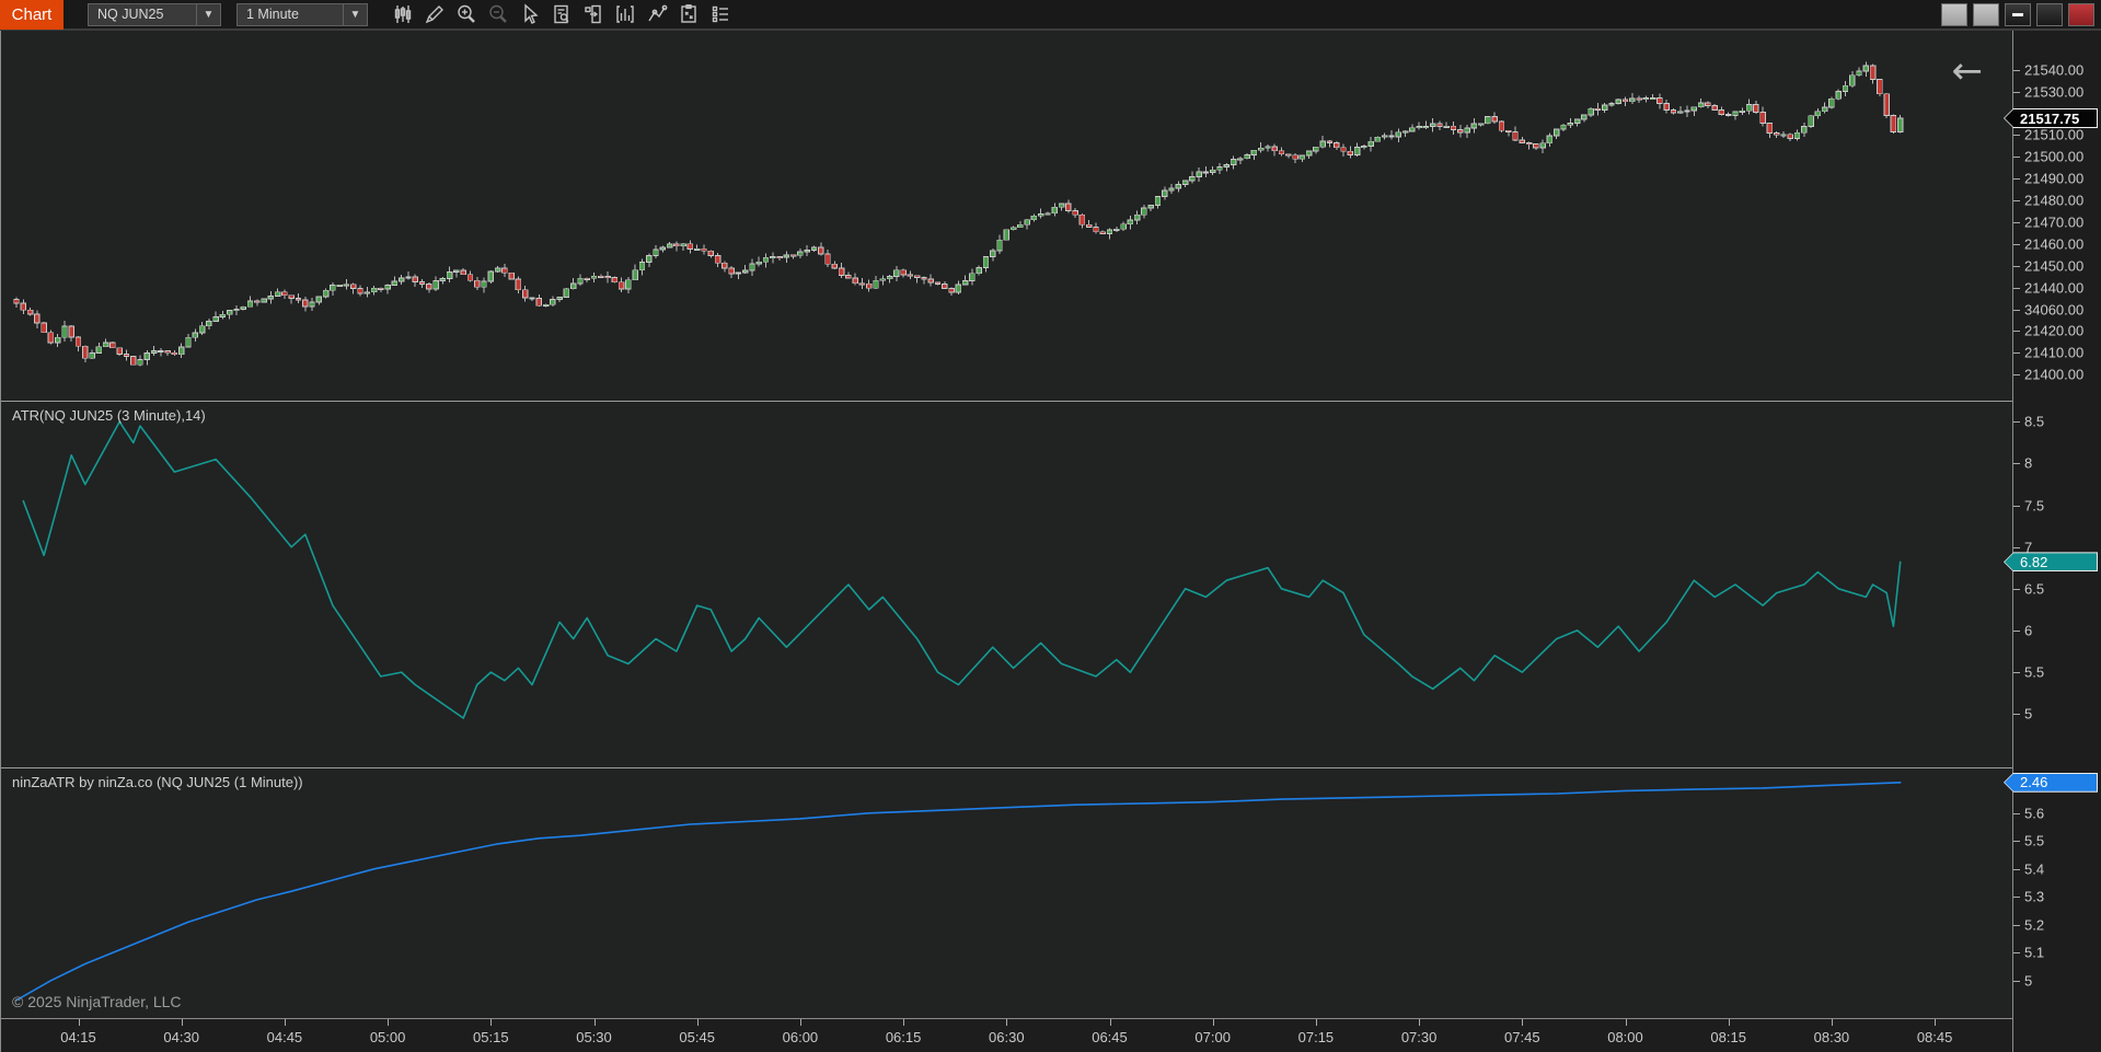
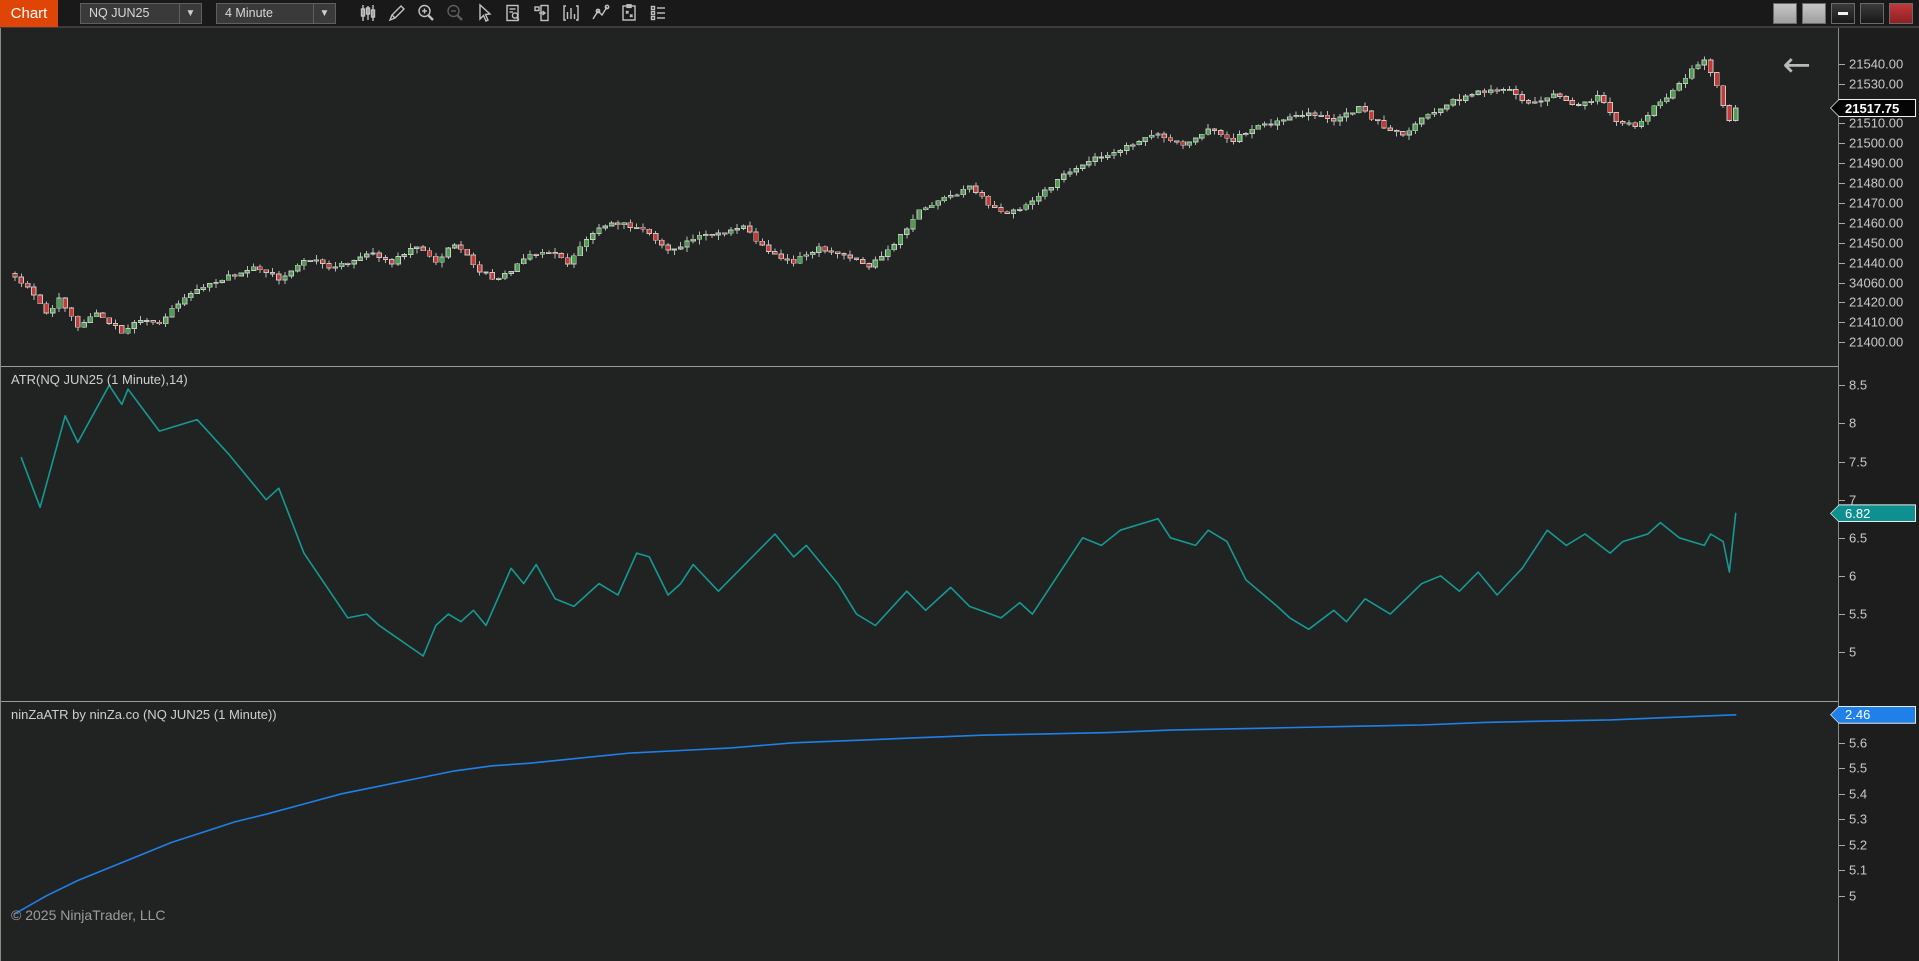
  Chart
  NQ JUN25
  ▼
- 1 Minute
+ 4 Minute
  ▼
  ←
- ATR(NQ JUN25 (3 Minute),14)
+ ATR(NQ JUN25 (1 Minute),14)
  ninZaATR by ninZa.co (NQ JUN25 (1 Minute))
  © 2025 NinjaTrader, LLC
- 04:15
- 04:30
- 04:45
- 05:00
- 05:15
- 05:30
- 05:45
- 06:00
- 06:15
- 06:30
- 06:45
- 07:00
- 07:15
- 07:30
- 07:45
- 08:00
- 08:15
- 08:30
- 08:45
  21517.75
  6.82
  2.46
  21540.00
  21530.00
  21510.00
  21500.00
  21490.00
  21480.00
  21470.00
  21460.00
  21450.00
  21440.00
  34060.00
  21420.00
  21410.00
  21400.00
  8.5
  8
  7.5
  7
  6.5
  6
  5.5
  5
  5.6
  5.5
  5.4
  5.3
  5.2
  5.1
  5
